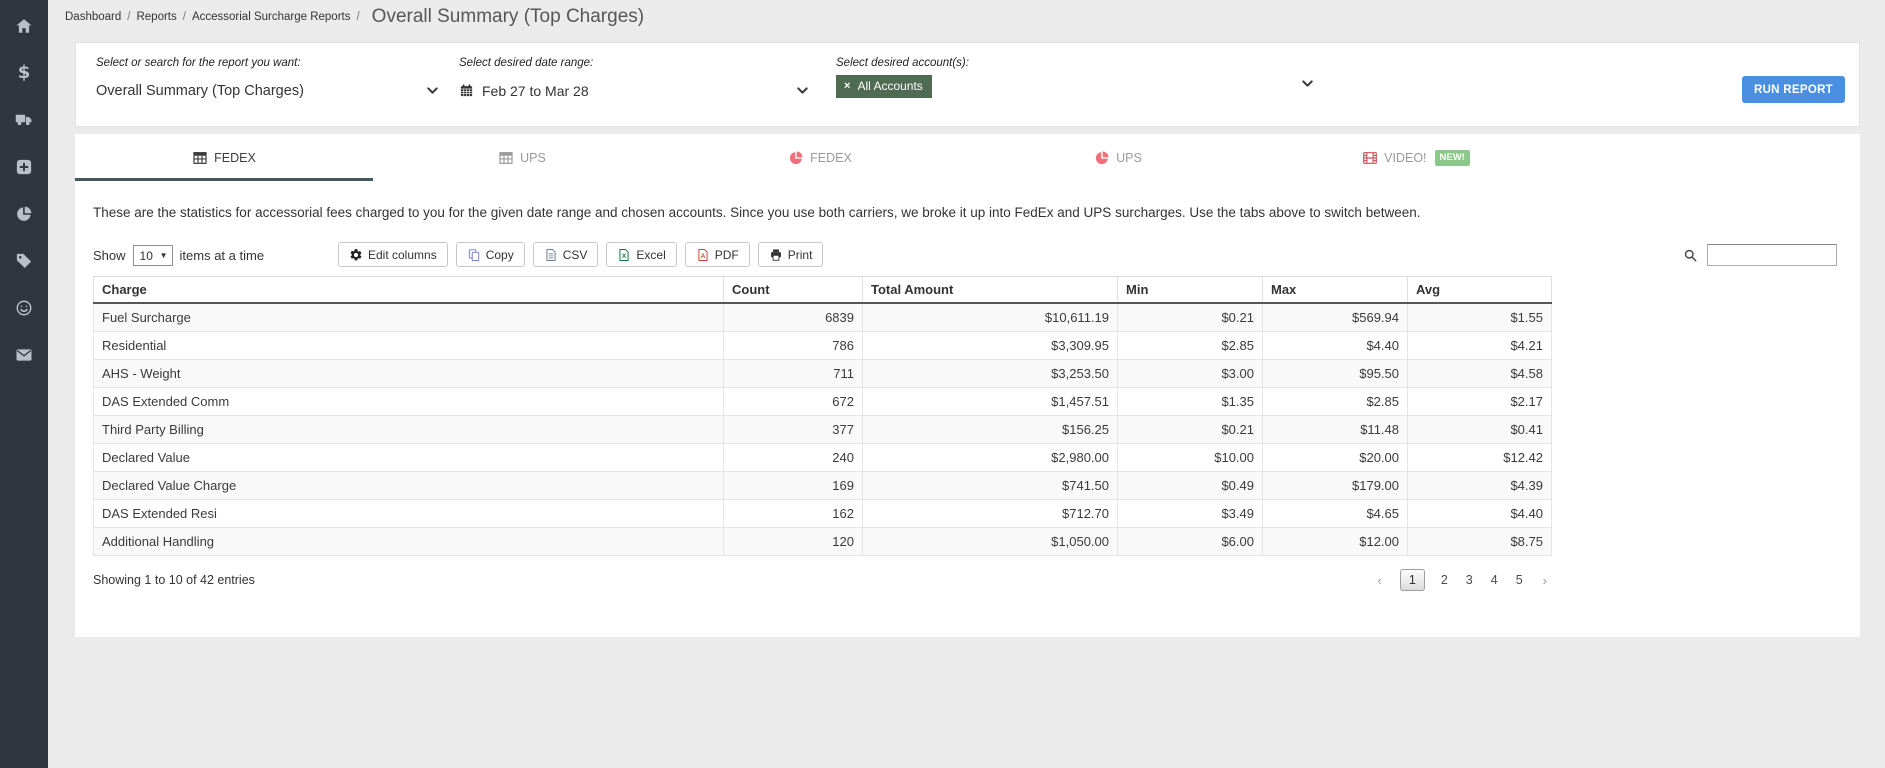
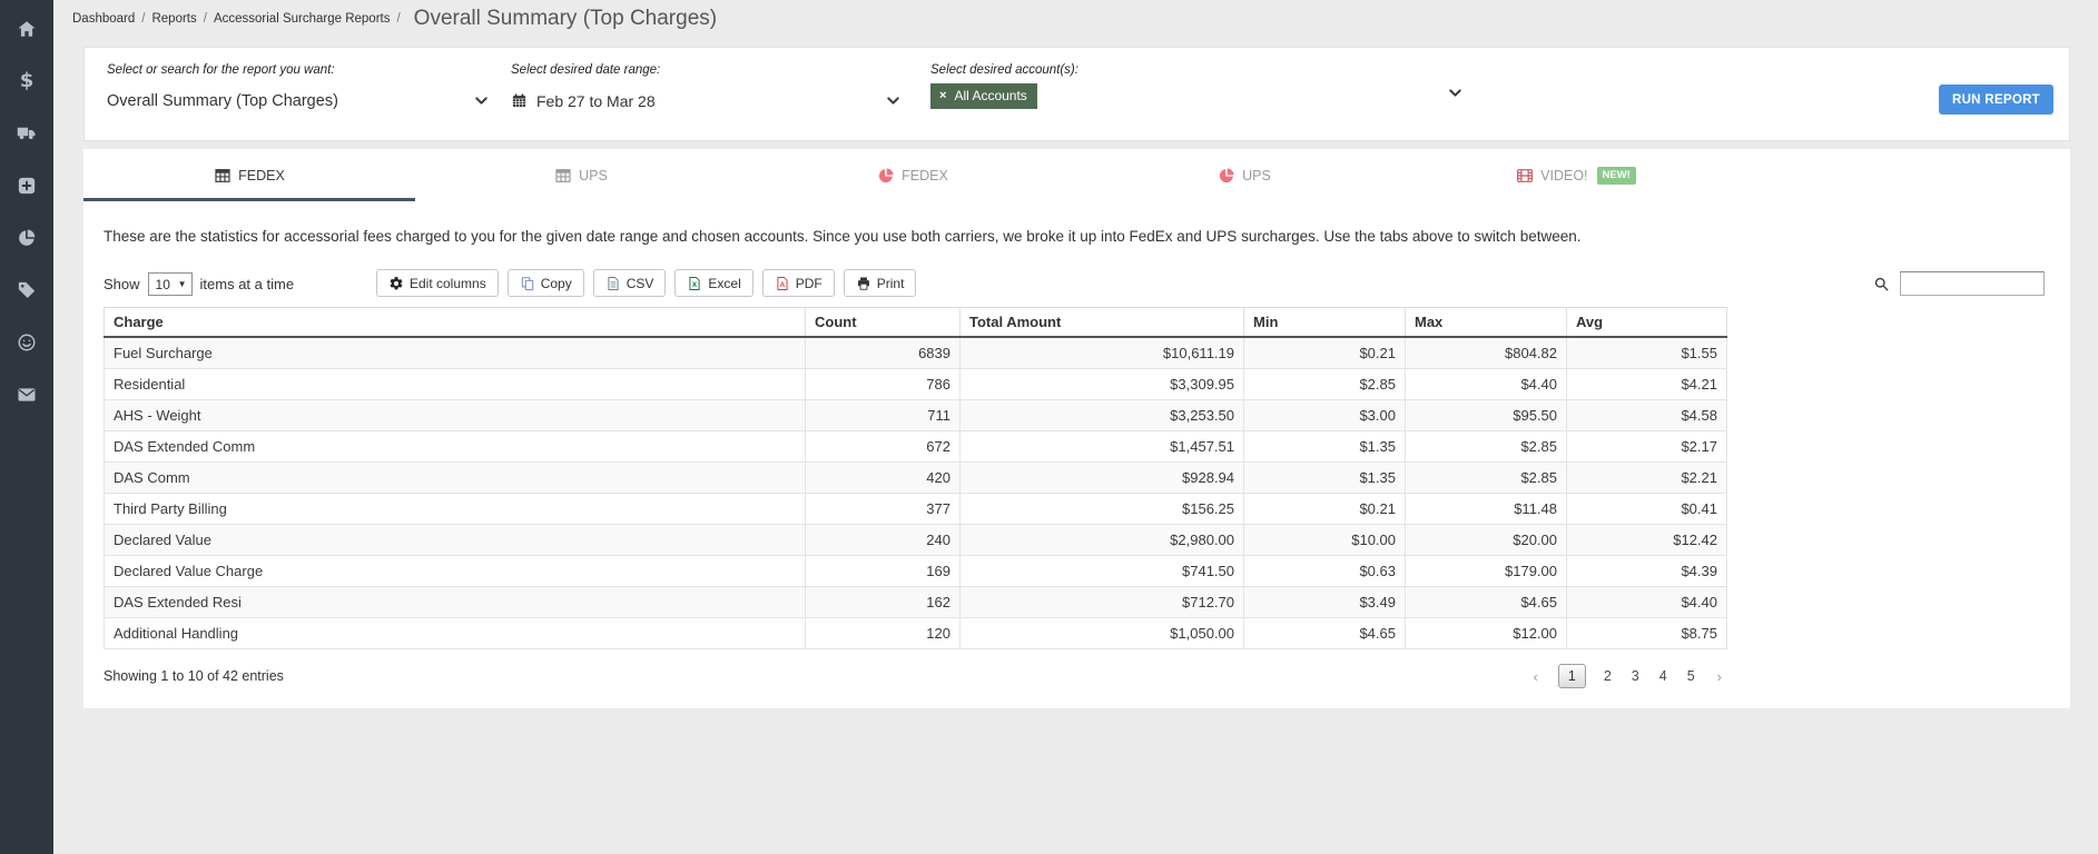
  $
  Dashboard
  /
  Reports
  /
  Accessorial Surcharge Reports
  /
  Overall Summary (Top Charges)
  Select or search for the report you want:
  Overall Summary (Top Charges)
  Select desired date range:
  Feb 27 to Mar 28
  Select desired account(s):
  ×
  All Accounts
  RUN REPORT
  FEDEX
  UPS
  FEDEX
  UPS
  VIDEO!
  NEW!
  These are the statistics for accessorial fees charged to you for the given date range and chosen accounts. Since you use both carriers, we broke it up into FedEx and UPS surcharges. Use the tabs above to switch between.
  Show
  10
  ▼
  items at a time
  Edit columns
  Copy
  CSV
  Excel
  PDF
  Print
  Charge	Count	Total Amount	Min	Max	Avg
- Fuel Surcharge	6839	$10,611.19	$0.21	$569.94	$1.55
+ Fuel Surcharge	6839	$10,611.19	$0.21	$804.82	$1.55
  Residential	786	$3,309.95	$2.85	$4.40	$4.21
  AHS - Weight	711	$3,253.50	$3.00	$95.50	$4.58
  DAS Extended Comm	672	$1,457.51	$1.35	$2.85	$2.17
+ DAS Comm	420	$928.94	$1.35	$2.85	$2.21
  Third Party Billing	377	$156.25	$0.21	$11.48	$0.41
  Declared Value	240	$2,980.00	$10.00	$20.00	$12.42
- Declared Value Charge	169	$741.50	$0.49	$179.00	$4.39
+ Declared Value Charge	169	$741.50	$0.63	$179.00	$4.39
  DAS Extended Resi	162	$712.70	$3.49	$4.65	$4.40
- Additional Handling	120	$1,050.00	$6.00	$12.00	$8.75
+ Additional Handling	120	$1,050.00	$4.65	$12.00	$8.75
  Showing 1 to 10 of 42 entries
  ‹
  1
  2
  3
  4
  5
  ›
